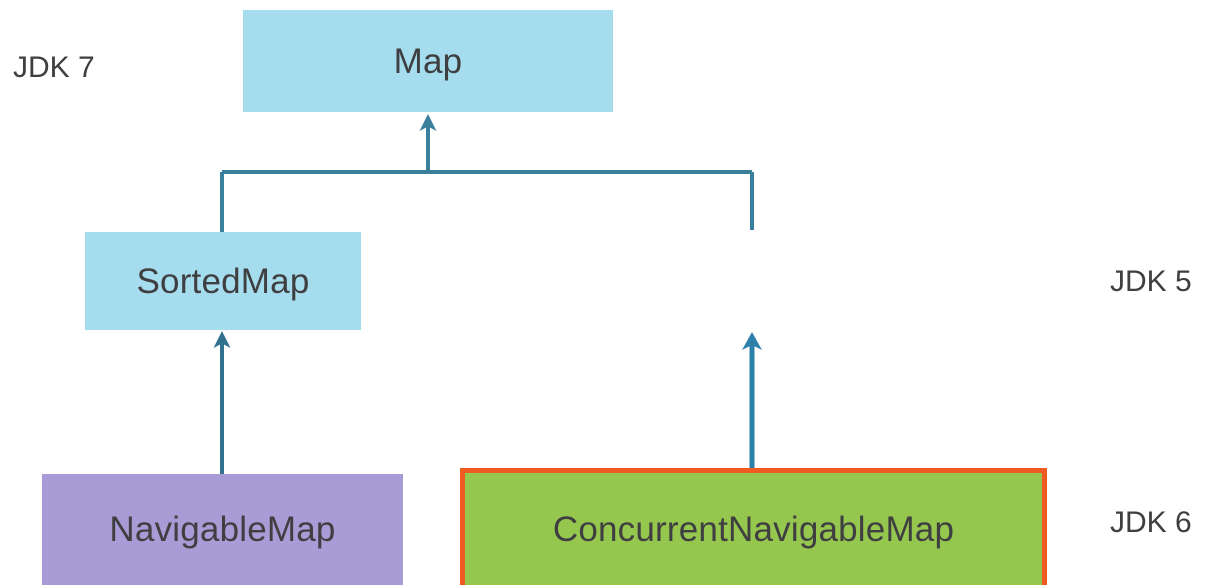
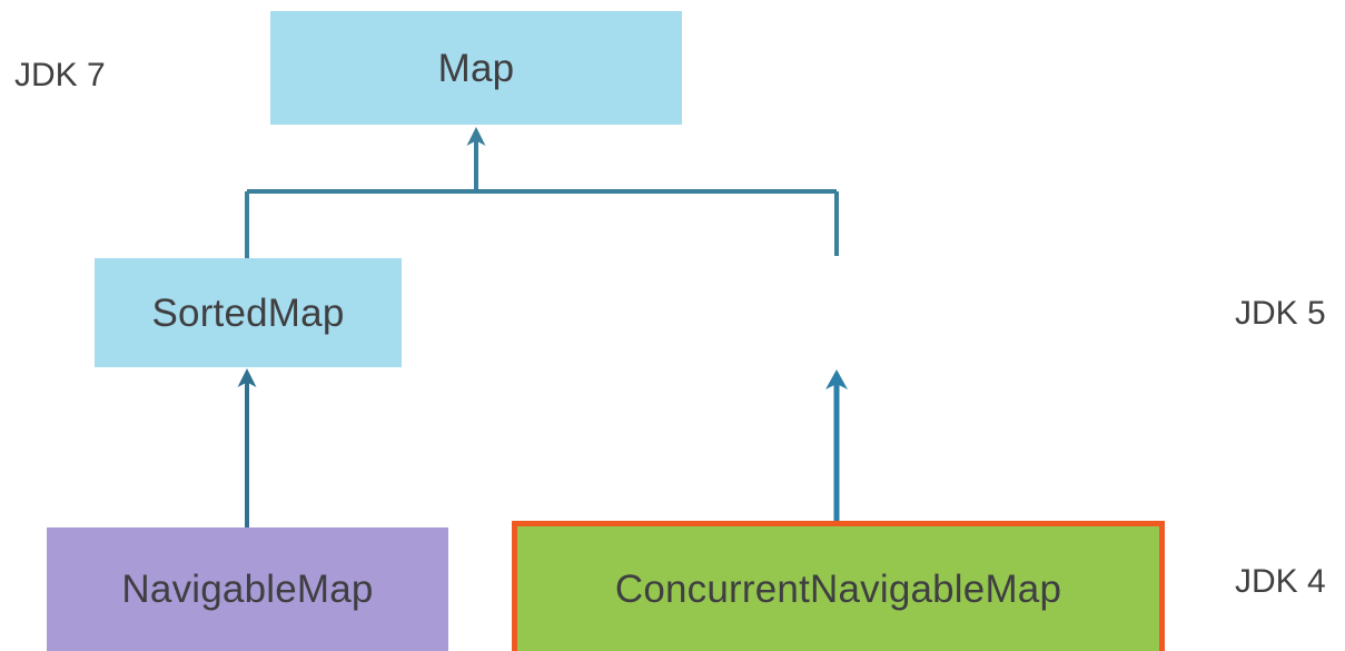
  Map
  SortedMap
  NavigableMap
  ConcurrentNavigableMap
  JDK 7
  JDK 5
- JDK 6
+ JDK 4
